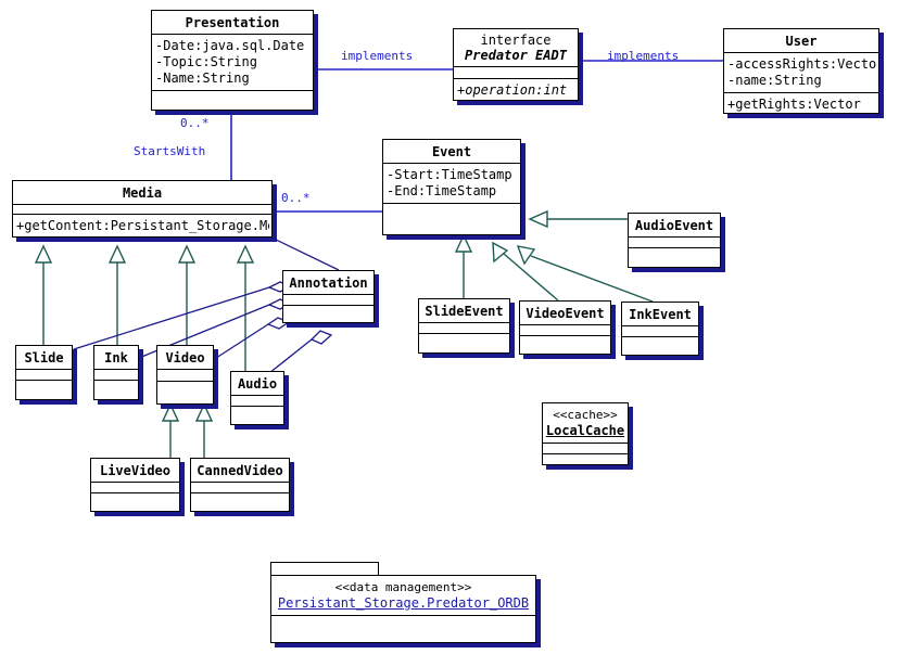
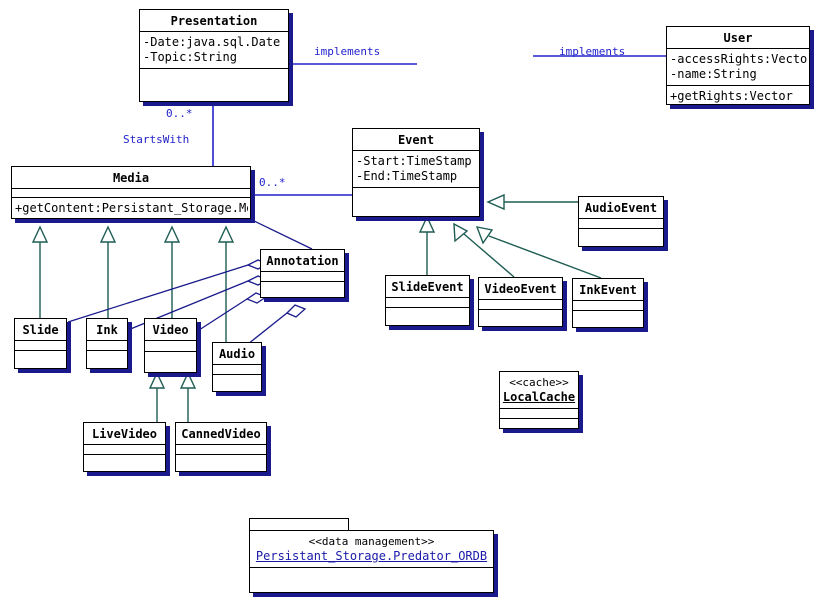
  Presentation
  -Date:java.sql.Date
  -Topic:String
- -Name:String
- interface
- Predator EADT
- +operation:int
  User
  -accessRights:Vecto
  -name:String
  +getRights:Vector
  Media
  +getContent:Persistant_Storage.M
  Event
  -Start:TimeStamp
  -End:TimeStamp
  AudioEvent
  SlideEvent
  VideoEvent
  InkEvent
  Annotation
  Slide
  Ink
  Video
  Audio
  LiveVideo
  CannedVideo
  <<cache>>
  LocalCache
  <<data management>>
  Persistant_Storage.Predator_ORDB
  implements
  implements
  0..*
  StartsWith
  0..*
